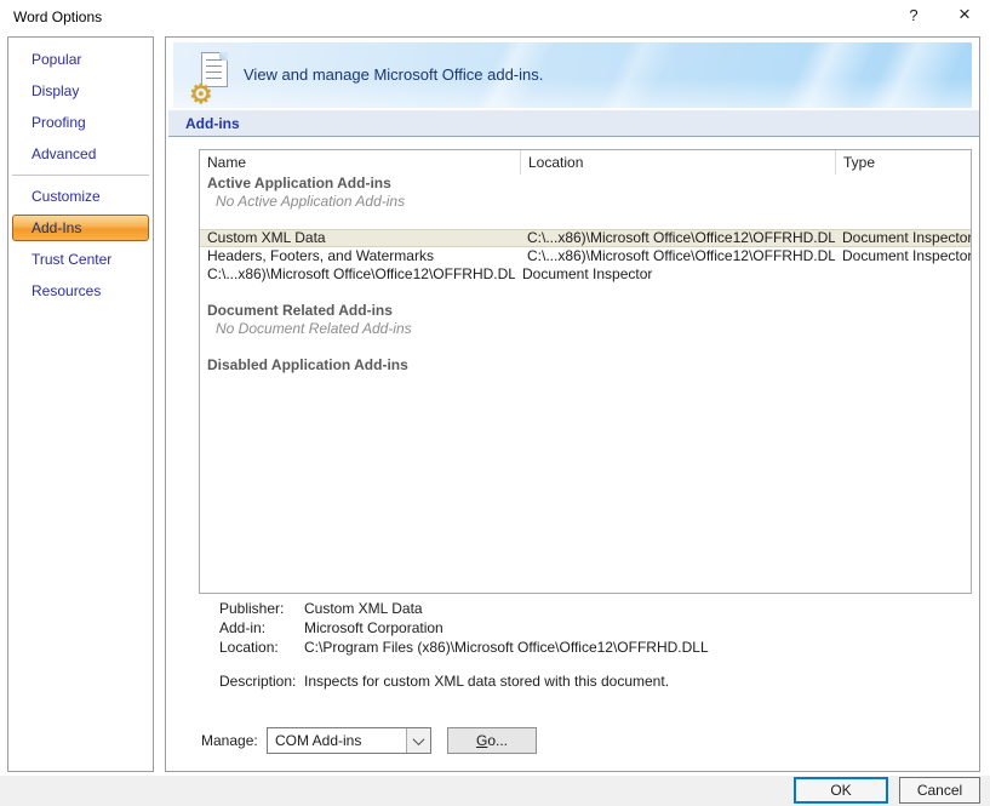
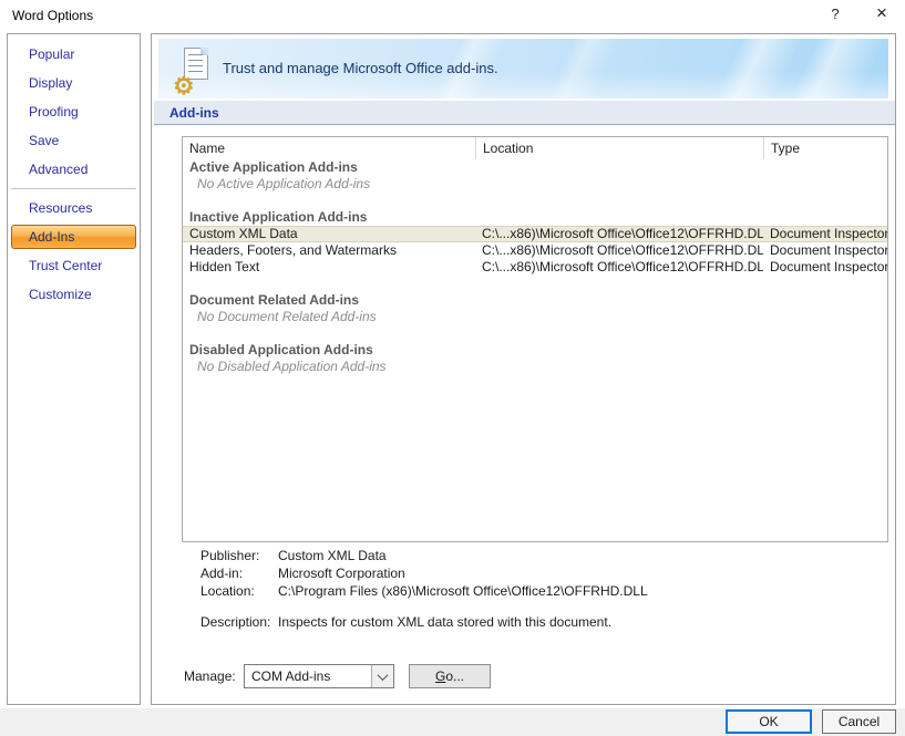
  Word Options
  ?
  ×
  Popular
  Display
  Proofing
+ Save
  Advanced
- Customize
+ Resources
  Add-Ins
  Trust Center
- Resources
+ Customize
  ⚙
- View and manage Microsoft Office add-ins.
+ Trust and manage Microsoft Office add-ins.
  Add-ins
  Name
  Location
  Type
  Active Application Add-ins
  No Active Application Add-ins
+ Inactive Application Add-ins
  Custom XML Data
  C:\...x86)\Microsoft Office\Office12\OFFRHD.DL
  Document Inspector
  Headers, Footers, and Watermarks
  C:\...x86)\Microsoft Office\Office12\OFFRHD.DL
  Document Inspector
+ Hidden Text
  C:\...x86)\Microsoft Office\Office12\OFFRHD.DL
  Document Inspector
  Document Related Add-ins
  No Document Related Add-ins
  Disabled Application Add-ins
+ No Disabled Application Add-ins
  Publisher:
  Custom XML Data
  Add-in:
  Microsoft Corporation
  Location:
  C:\Program Files (x86)\Microsoft Office\Office12\OFFRHD.DLL
  Description:
  Inspects for custom XML data stored with this document.
  Manage:
  COM Add-ins
  Go...
  OK
  Cancel
